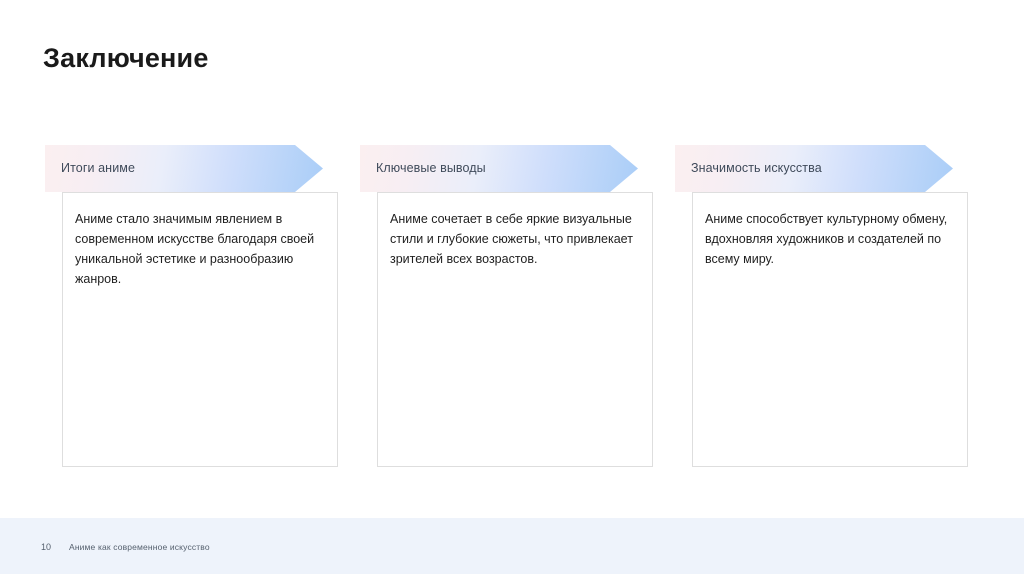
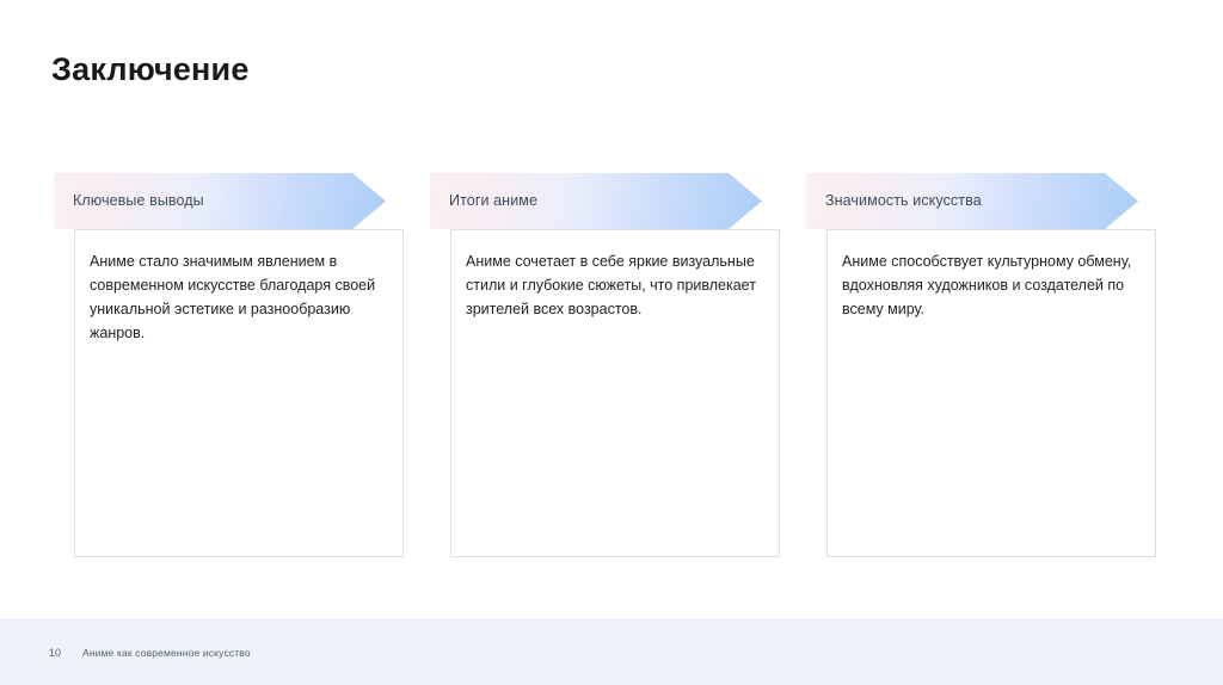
  Заключение
- Итоги аниме
+ Ключевые выводы
  Аниме стало значимым явлением в современном искусстве благодаря своей уникальной эстетике и разнообразию жанров.
- Ключевые выводы
+ Итоги аниме
  Аниме сочетает в себе яркие визуальные стили и глубокие сюжеты, что привлекает зрителей всех возрастов.
  Значимость искусства
  Аниме способствует культурному обмену, вдохновляя художников и создателей по всему миру.
  10
  Аниме как современное искусство
